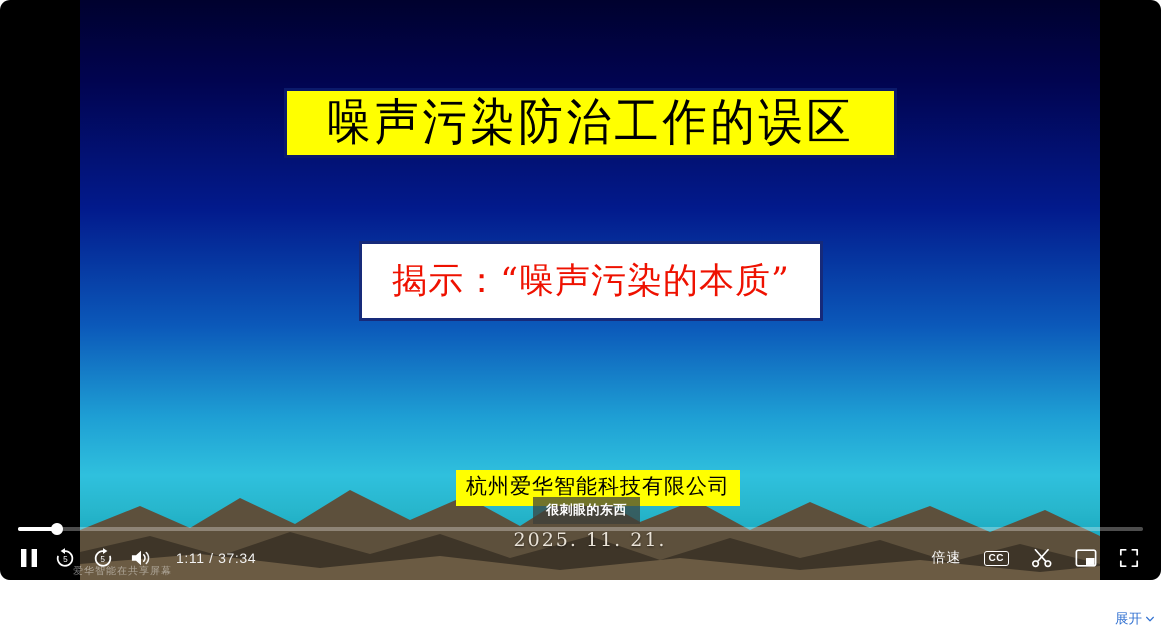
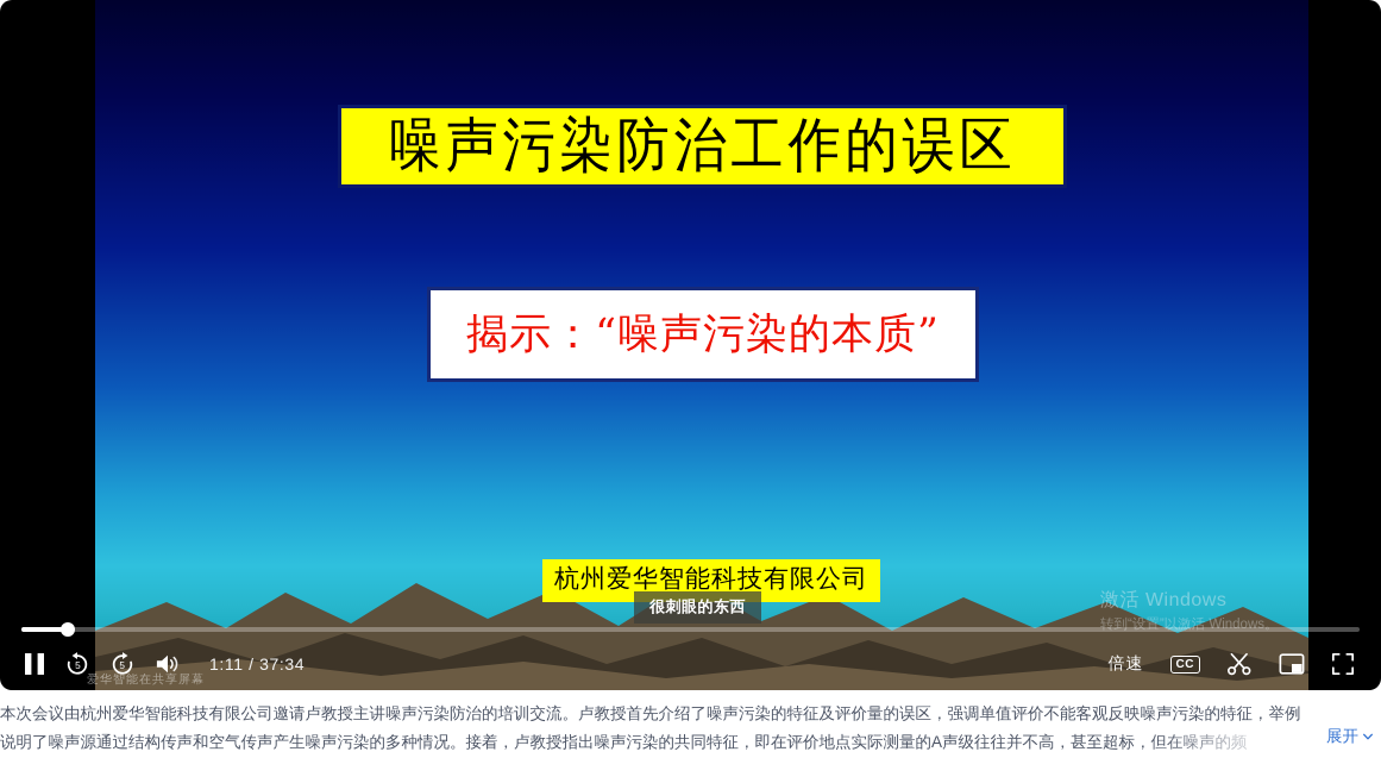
  噪声污染防治工作的误区
  揭示：“噪声污染的本质”
  杭州爱华智能科技有限公司
- 2025. 11. 21.
  很刺眼的东西
+ 激活 Windows
+ 转到“设置”以激活 Windows。
  爱华智能在共享屏幕
  5
  5
  1:11 / 37:34
  倍速
  CC
+ 本次会议由杭州爱华智能科技有限公司邀请卢教授主讲噪声污染防治的培训交流。卢教授首先介绍了噪声污染的特征及评价量的误区，强调单值评价不能客观反映噪声污染的特征，举例
+ 说明了噪声源通过结构传声和空气传声产生噪声污染的多种情况。接着，卢教授指出噪声污染的共同特征，即在评价地点实际测量的A声级往往并不高，甚至超标，但在噪声的频
  展开
